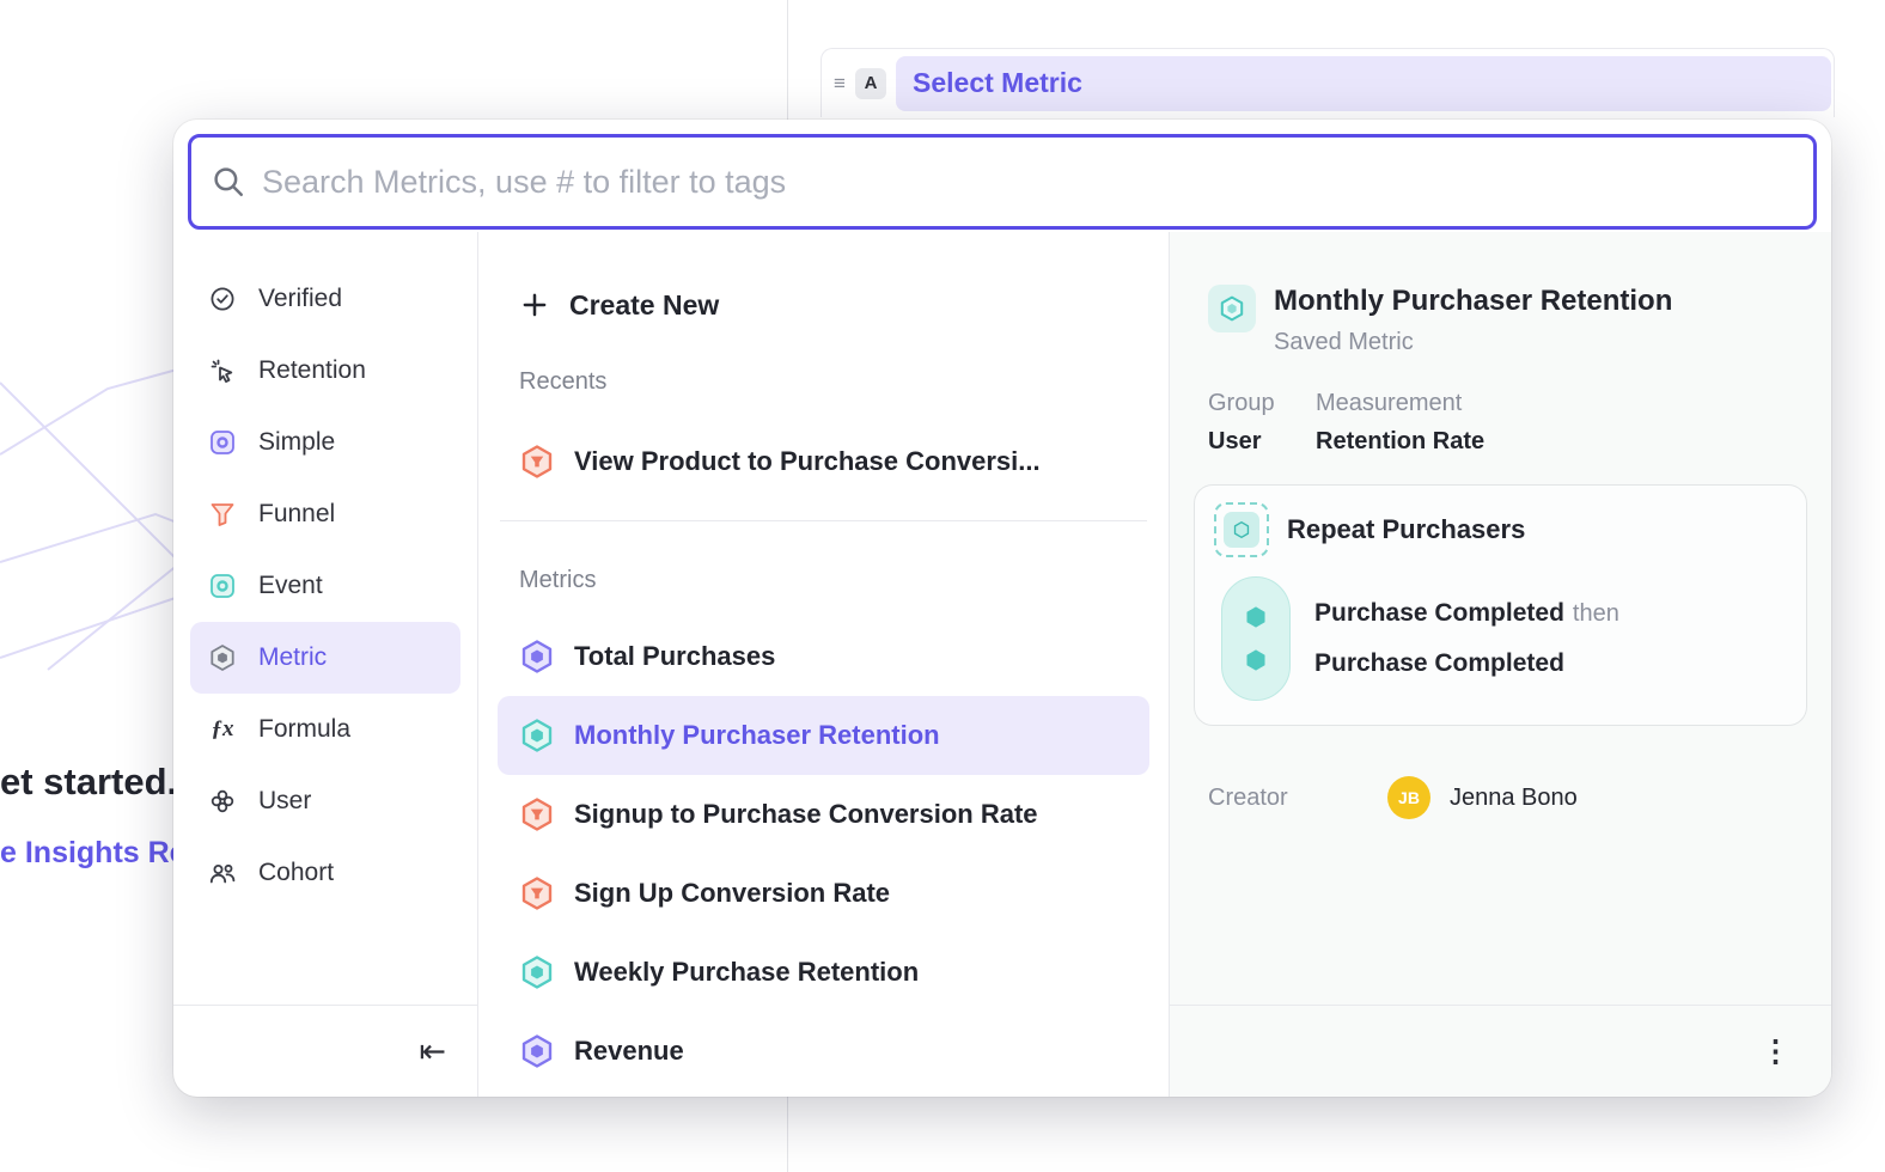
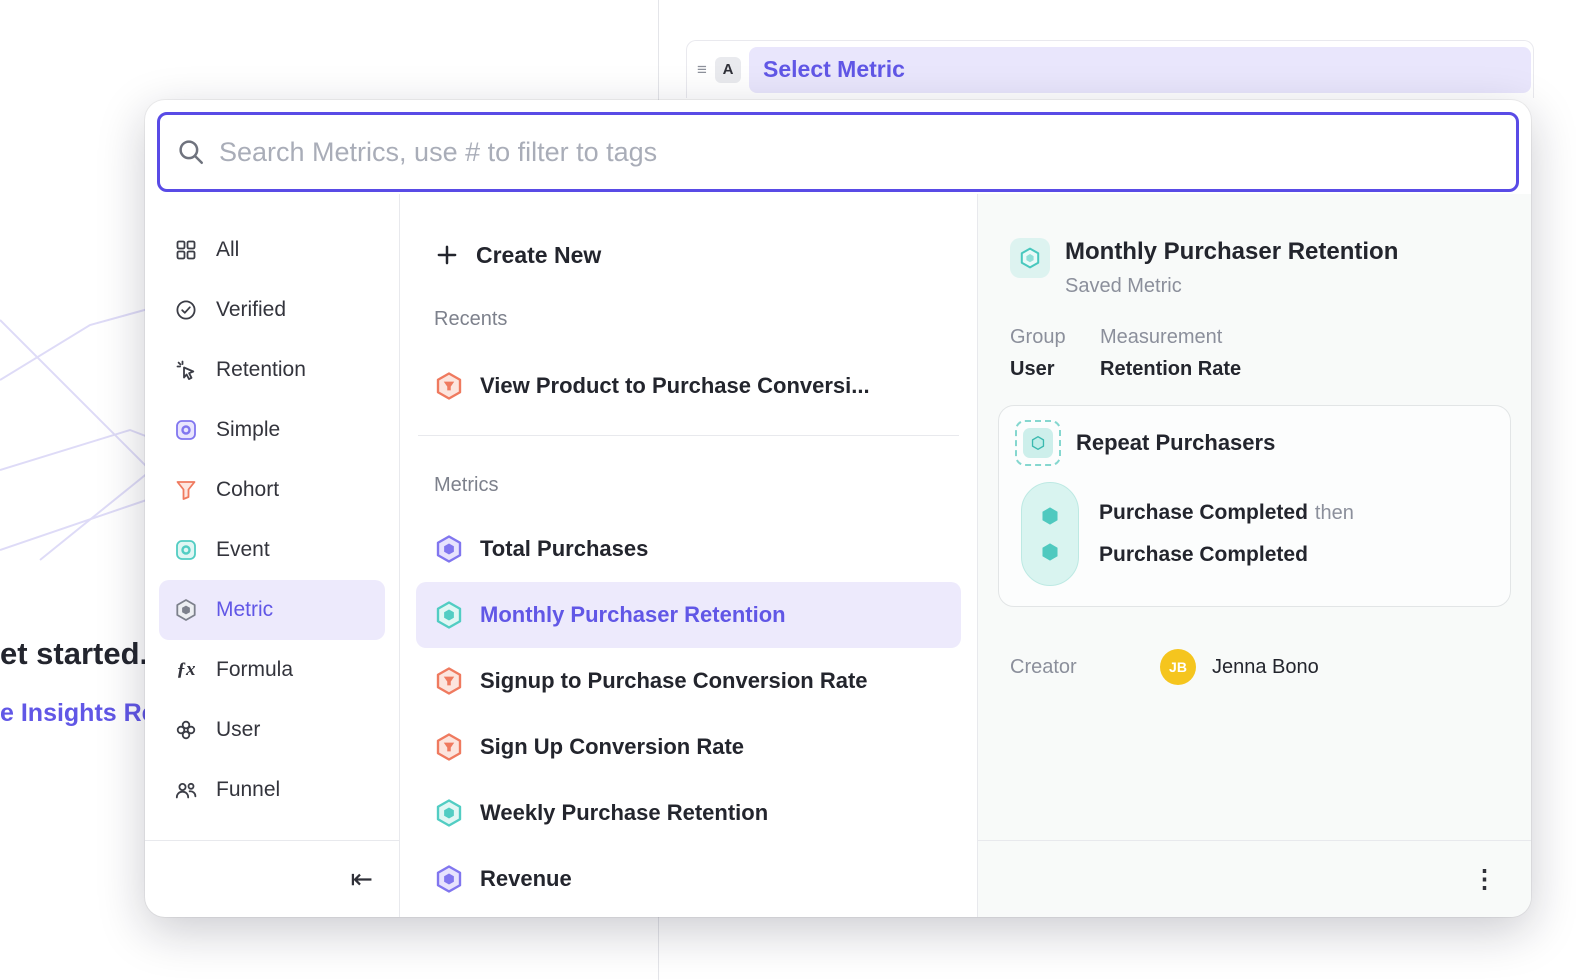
  et started.
  e Insights R
  ≡
  A
  Select Metric
  Search Metrics, use # to filter to tags
+ All
  Verified
  Retention
  Simple
- Funnel
+ Cohort
  Event
  Metric
  ƒx
  Formula
  User
- Cohort
+ Funnel
  ⇤
  Create New
  Recents
  View Product to Purchase Conversi...
  Metrics
  Total Purchases
  Monthly Purchaser Retention
  Signup to Purchase Conversion Rate
  Sign Up Conversion Rate
  Weekly Purchase Retention
  Revenue
  Monthly Purchaser Retention
  Saved Metric
  Group
  User
  Measurement
  Retention Rate
  Repeat Purchasers
  Purchase Completed then
  Purchase Completed
  Creator
  JB
  Jenna Bono
  ⋮
